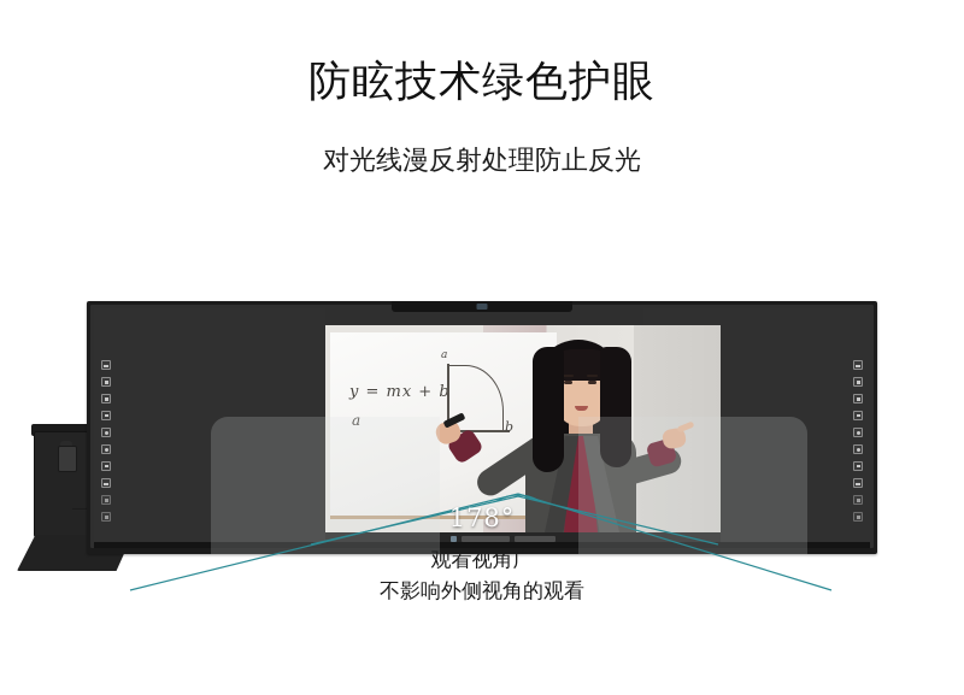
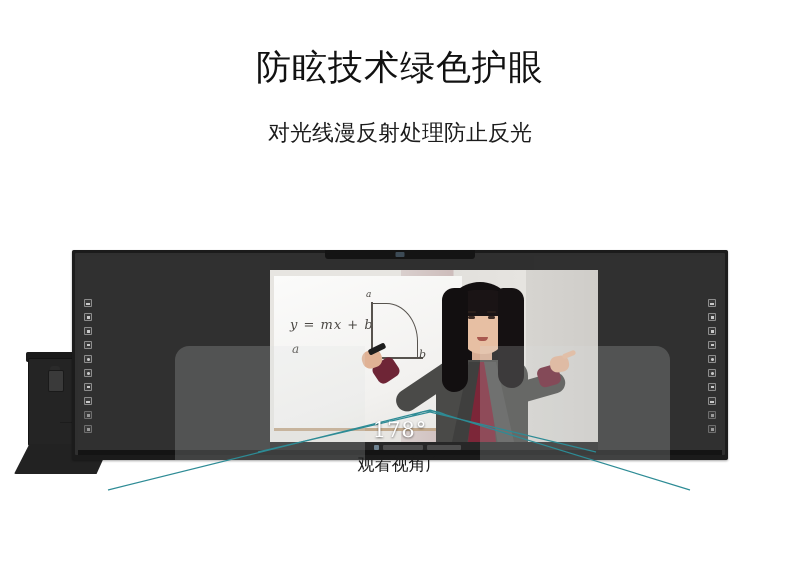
  防眩技术绿色护眼
  对光线漫反射处理防止反光
  y = mx + b
  a
  a
  b
  178°
  观看视角广
- 不影响外侧视角的观看
